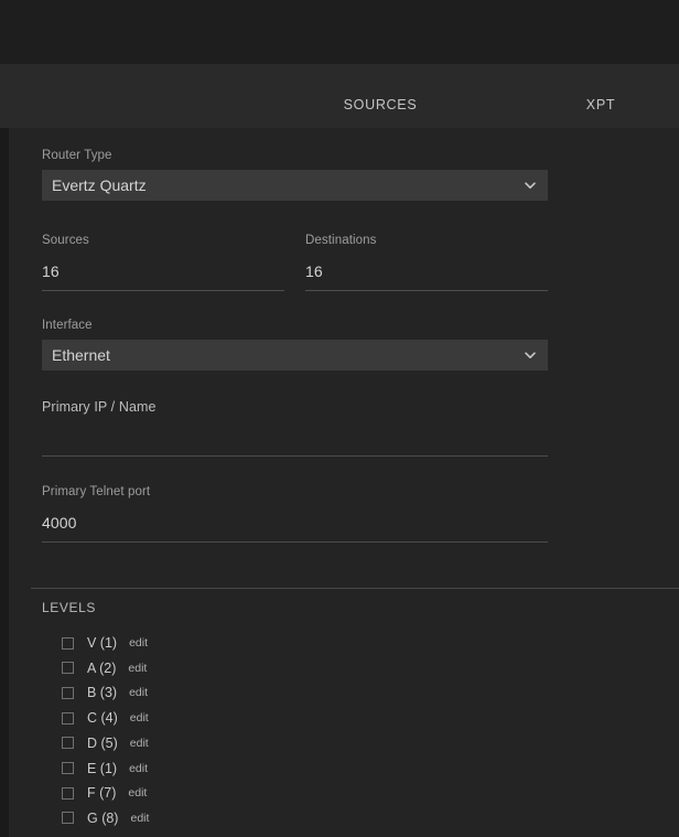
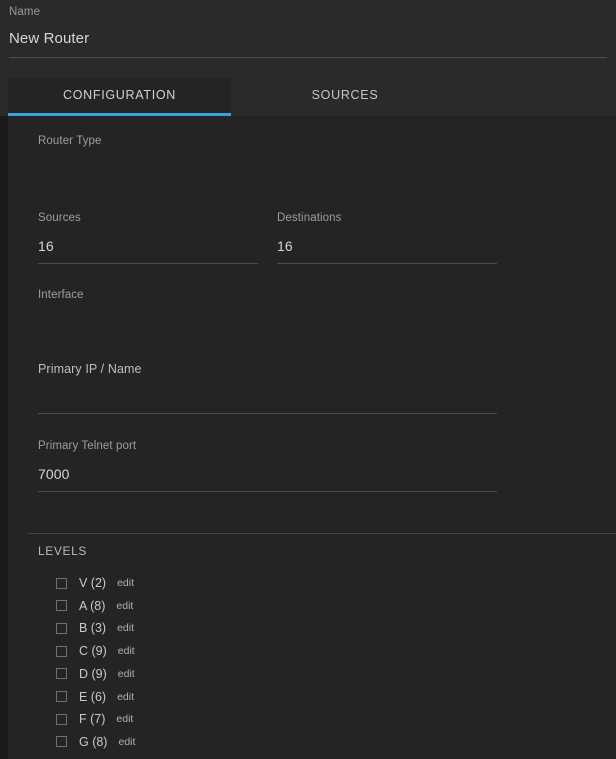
+ Name
+ New Router
+ CONFIGURATION
  SOURCES
- XPT
  Router Type
- Evertz Quartz
  Sources
  16
  Destinations
  16
  Interface
- Ethernet
  Primary IP / Name
  Primary Telnet port
- 4000
+ 7000
  LEVELS
- V (1)
+ V (2)
  edit
- A (2)
+ A (8)
  edit
  B (3)
  edit
- C (4)
+ C (9)
  edit
- D (5)
+ D (9)
  edit
- E (1)
+ E (6)
  edit
  F (7)
  edit
  G (8)
  edit
